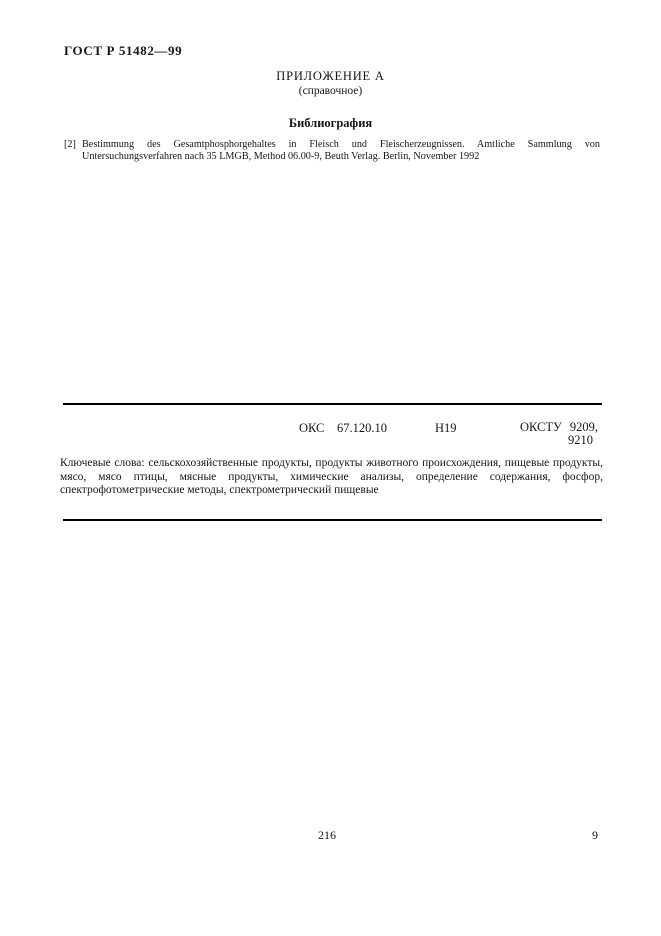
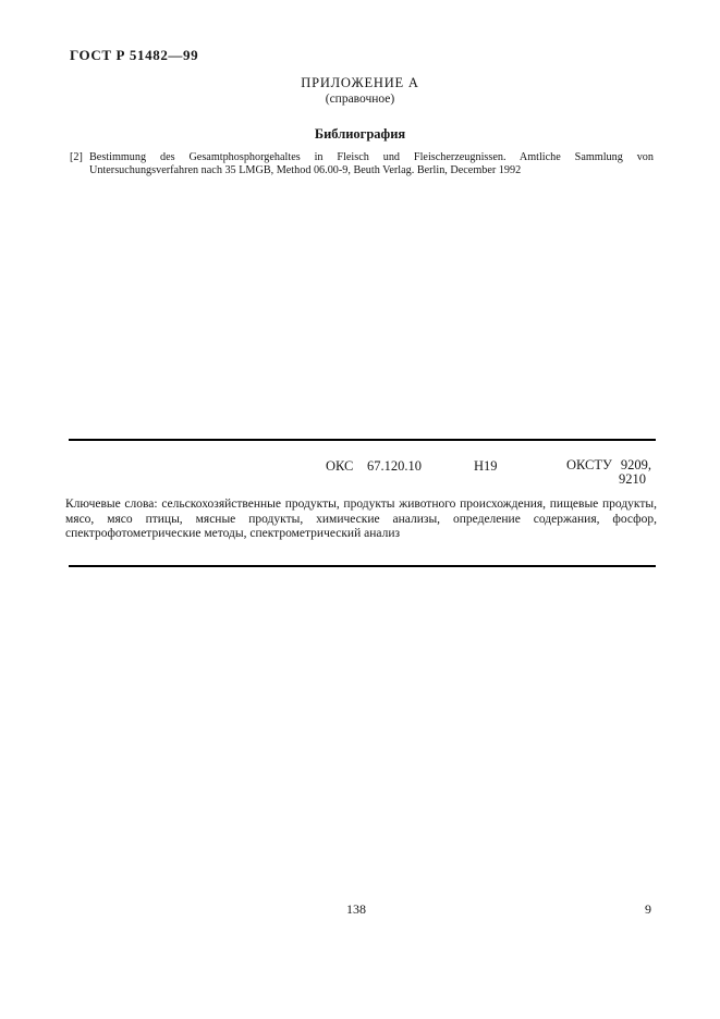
  ГОСТ Р 51482—99
  ПРИЛОЖЕНИЕ А
  (справочное)
  Библиография
- [2] Bestimmung des Gesamtphosphorgehaltes in Fleisch und Fleischerzeugnissen. Amtliche Sammlung von Untersuchungsverfahren nach 35 LMGB, Method 06.00-9, Beuth Verlag. Berlin, November 1992
+ [2] Bestimmung des Gesamtphosphorgehaltes in Fleisch und Fleischerzeugnissen. Amtliche Sammlung von Untersuchungsverfahren nach 35 LMGB, Method 06.00-9, Beuth Verlag. Berlin, December 1992
  ОКС
  67.120.10
  Н19
  ОКСТУ 9209,
  9210
- Ключевые слова: сельскохозяйственные продукты, продукты животного происхождения, пищевые продукты, мясо, мясо птицы, мясные продукты, химические анализы, определение содержания, фосфор, спектрофотометрические методы, спектрометрический пищевые
+ Ключевые слова: сельскохозяйственные продукты, продукты животного происхождения, пищевые продукты, мясо, мясо птицы, мясные продукты, химические анализы, определение содержания, фосфор, спектрофотометрические методы, спектрометрический анализ
- 216
+ 138
  9
